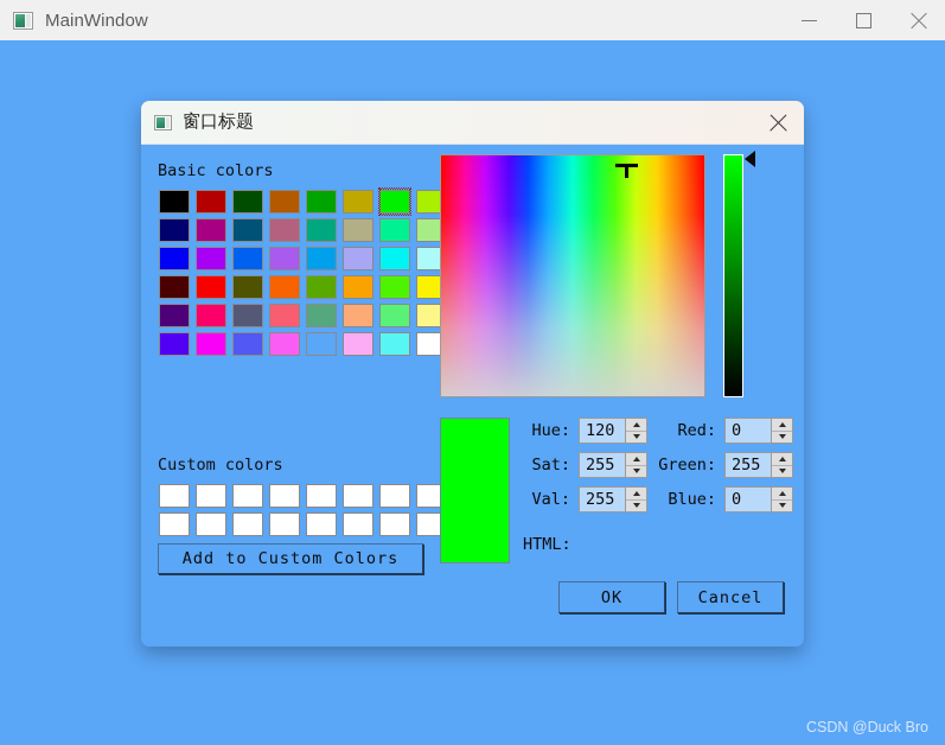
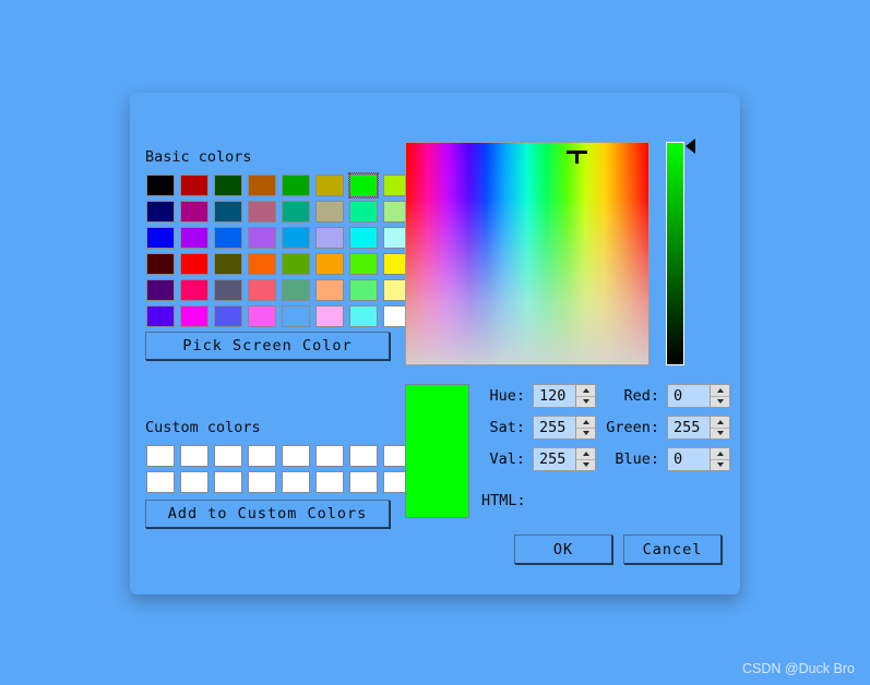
- MainWindow
- 窗口标题
  Basic colors
+ Pick Screen Color
  Custom colors
  Add to Custom Colors
  Hue:
  120
  Sat:
  255
  Val:
  255
  Red:
  0
  Green:
  255
  Blue:
  0
  HTML:
  OK
  Cancel
  CSDN @Duck Bro
